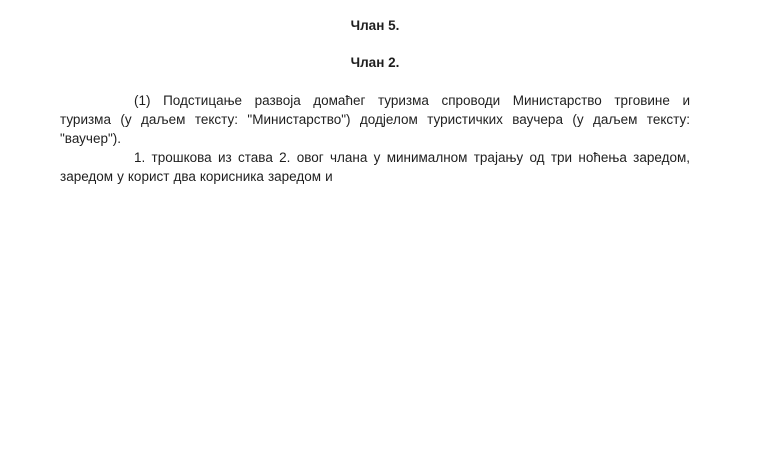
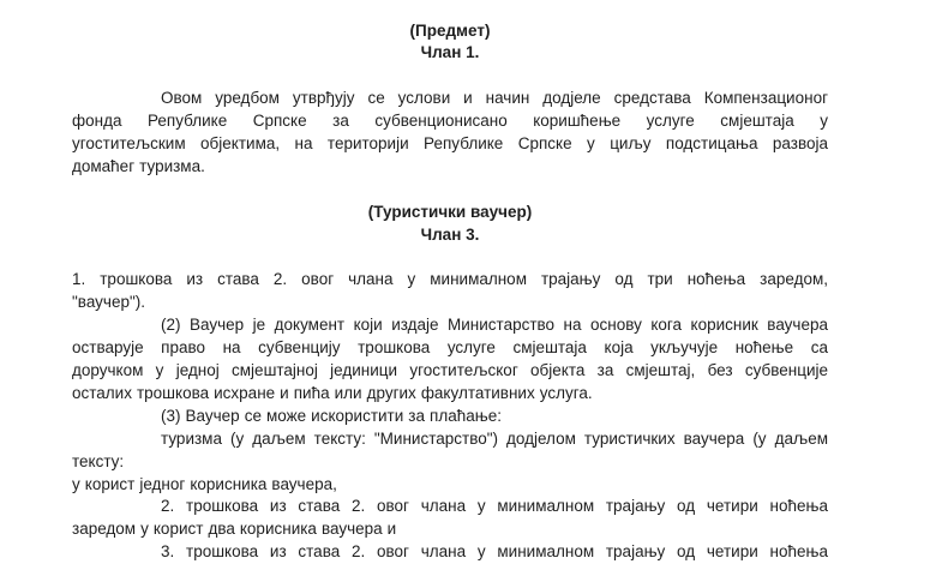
+ (Предмет)
- Члан 5.
+ Члан 1.
+ Овом уредбом утврђују се услови и начин додјеле средстава Компензационог
+ фонда Републике Српске за субвенционисано коришћење услуге смјештаја у
+ угоститељским објектима, на територији Републике Српске у циљу подстицања развоја
+ домаћег туризма.
+ (Туристички ваучер)
- Члан 2.
+ Члан 3.
- (1) Подстицање развоја домаћег туризма спроводи Министарство трговине и
- туризма (у даљем тексту: "Министарство") додјелом туристичких ваучера (у даљем тексту:
+ 1. трошкова из става 2. овог члана у минималном трајању од три ноћења заредом,
  "ваучер").
+ (2) Ваучер је документ који издаје Министарство на основу кога корисник ваучера
+ остварује право на субвенцију трошкова услуге смјештаја која укључује ноћење са
+ доручком у једној смјештајној јединици угоститељског објекта за смјештај, без субвенције
+ осталих трошкова исхране и пића или других факултативних услуга.
+ (3) Ваучер се може искористити за плаћање:
- 1. трошкова из става 2. овог члана у минималном трајању од три ноћења заредом,
+ туризма (у даљем тексту: "Министарство") додјелом туристичких ваучера (у даљем тексту:
+ у корист једног корисника ваучера,
+ 2. трошкова из става 2. овог члана у минималном трајању од четири ноћења
- заредом у корист два корисника заредом и
+ заредом у корист два корисника ваучера и
+ 3. трошкова из става 2. овог члана у минималном трајању од четири ноћења
